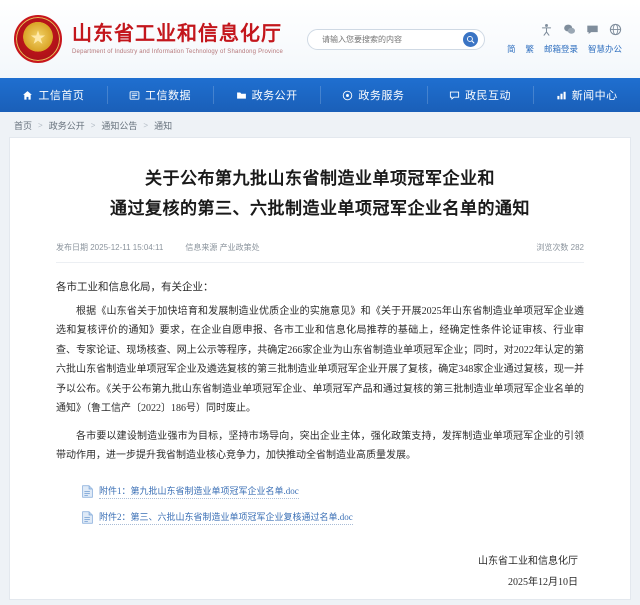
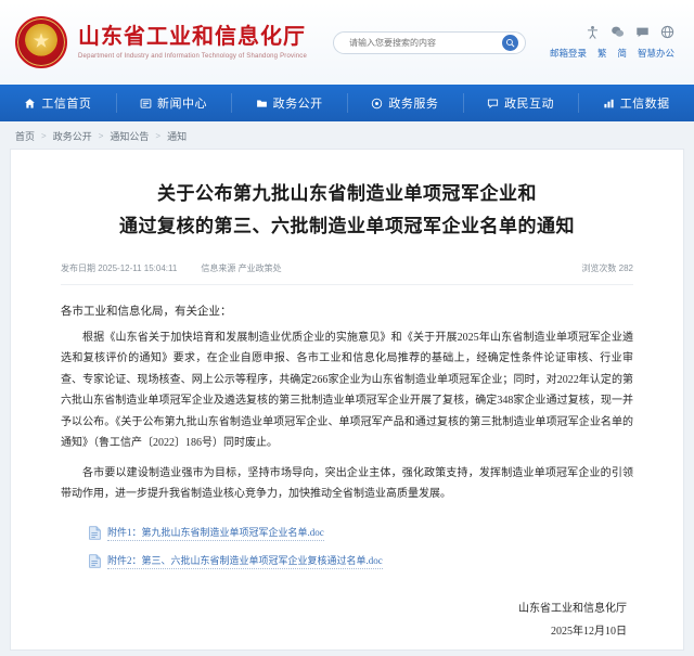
  山东省工业和信息化厅
  请输入您要搜索的内容
- 简
+ 邮箱登录
  繁
- 邮箱登录
+ 简
  智慧办公
  工信首页
- 工信数据
+ 新闻中心
  政务公开
  政务服务
  政民互动
- 新闻中心
+ 工信数据
  首页
  >
  政务公开
  >
  通知公告
  >
  通知
  关于公布第九批山东省制造业单项冠军企业和
  通过复核的第三、六批制造业单项冠军企业名单的通知
  发布日期 2025-12-11 15:04:11
  信息来源 产业政策处
  浏览次数 282
  各市工业和信息化局，有关企业：
  根据《山东省关于加快培育和发展制造业优质企业的实施意见》和《关于开展2025年山东省制造业单项冠军企业遴选和复核评价的通知》要求，在企业自愿申报、各市工业和信息化局推荐的基础上，经确定性条件论证审核、行业审查、专家论证、现场核查、网上公示等程序，共确定266家企业为山东省制造业单项冠军企业；同时，对2022年认定的第六批山东省制造业单项冠军企业及遴选复核的第三批制造业单项冠军企业开展了复核，确定348家企业通过复核，现一并予以公布。《关于公布第九批山东省制造业单项冠军企业、单项冠军产品和通过复核的第三批制造业单项冠军企业名单的通知》（鲁工信产〔2022〕186号）同时废止。
  各市要以建设制造业强市为目标，坚持市场导向，突出企业主体，强化政策支持，发挥制造业单项冠军企业的引领带动作用，进一步提升我省制造业核心竞争力，加快推动全省制造业高质量发展。
  附件1：第九批山东省制造业单项冠军企业名单.doc
  附件2：第三、六批山东省制造业单项冠军企业复核通过名单.doc
  山东省工业和信息化厅
  2025年12月10日
